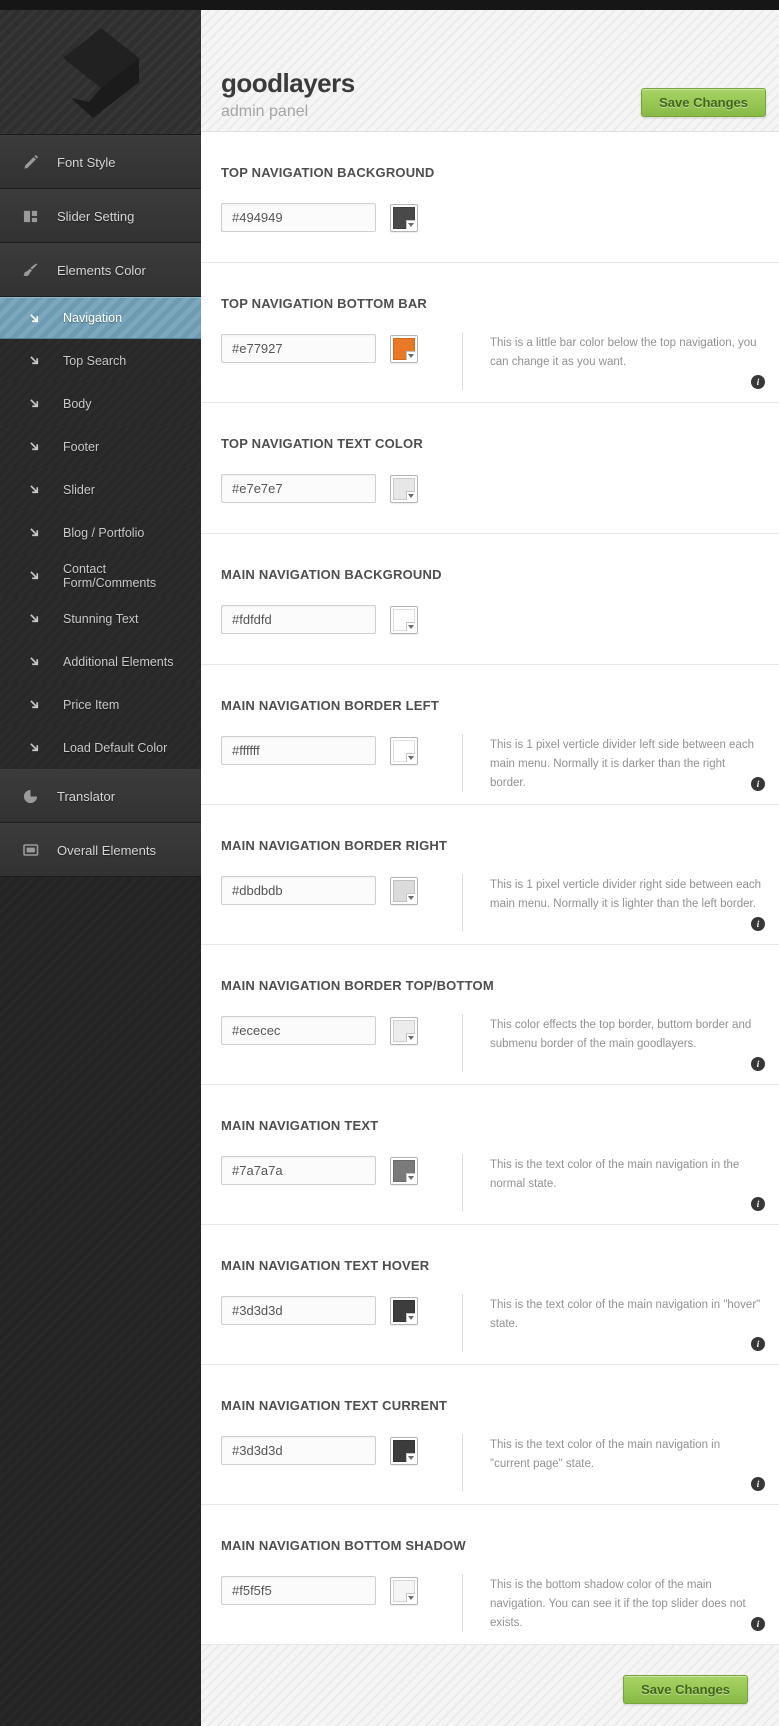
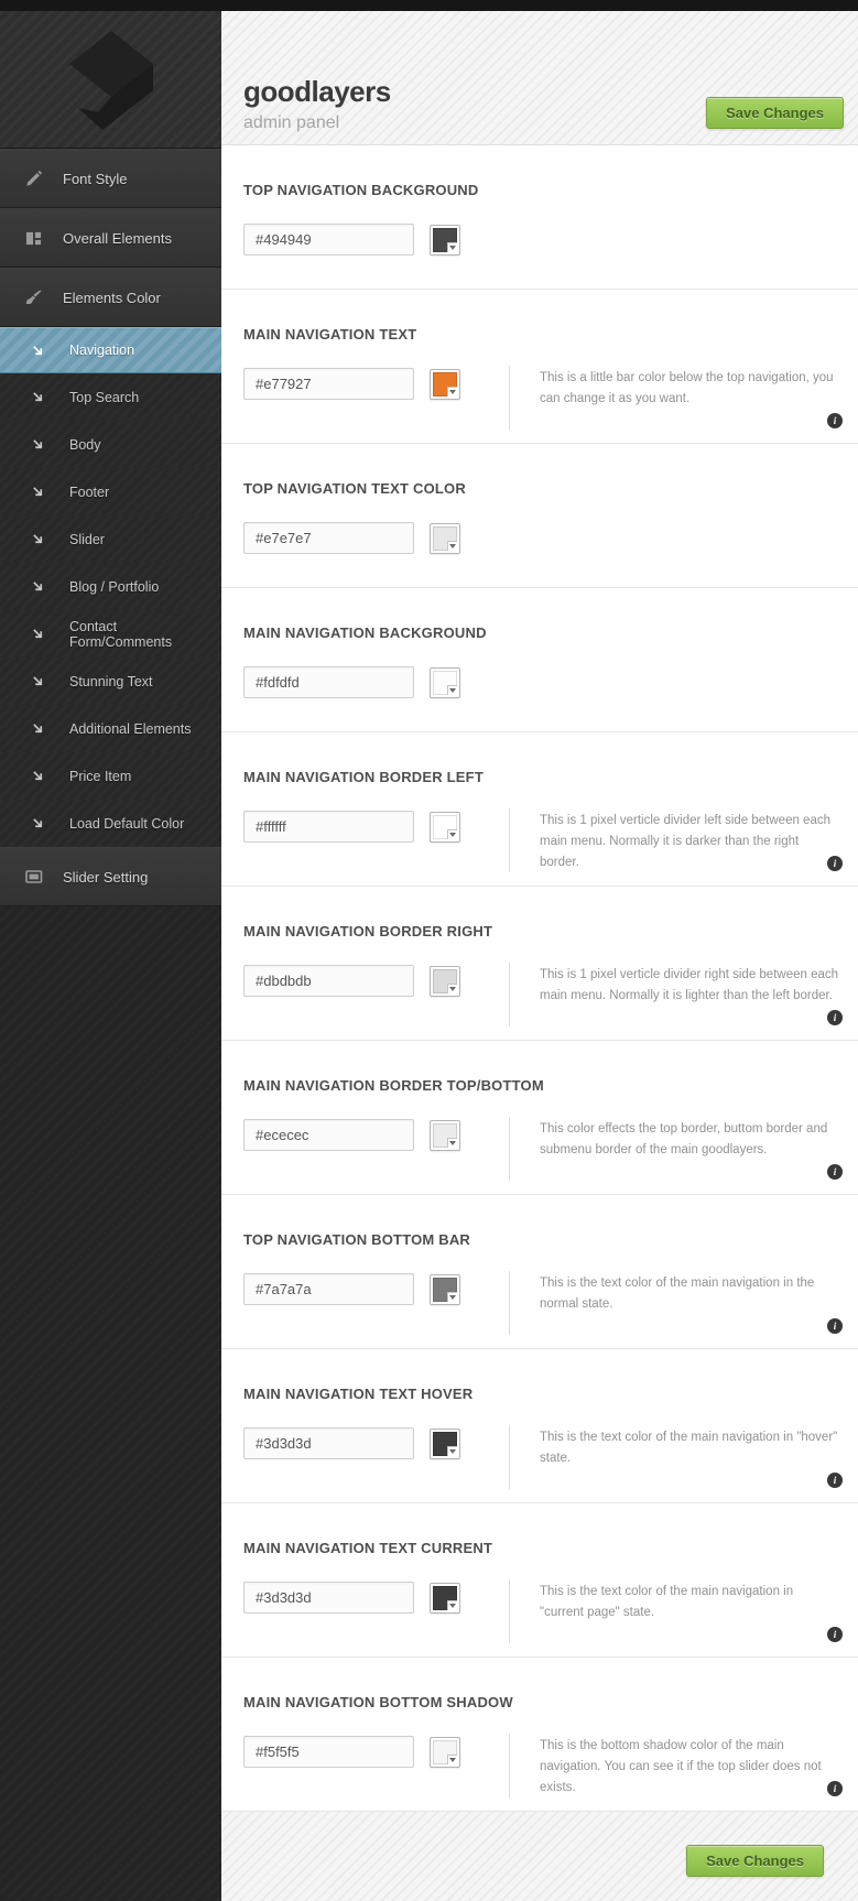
  Font Style
- Slider Setting
+ Overall Elements
  Elements Color
  Navigation
  Top Search
  Body
  Footer
  Slider
  Blog / Portfolio
  Contact Form/Comments
  Stunning Text
  Additional Elements
  Price Item
  Load Default Color
- Translator
- Overall Elements
+ Slider Setting
  goodlayers
  admin panel
  Save Changes
  TOP NAVIGATION BACKGROUND
  #494949
- TOP NAVIGATION BOTTOM BAR
+ MAIN NAVIGATION TEXT
  #e77927
  This is a little bar color below the top navigation, you can change it as you want.
  i
  TOP NAVIGATION TEXT COLOR
  #e7e7e7
  MAIN NAVIGATION BACKGROUND
  #fdfdfd
  MAIN NAVIGATION BORDER LEFT
  #ffffff
  This is 1 pixel verticle divider left side between each main menu. Normally it is darker than the right border.
  i
  MAIN NAVIGATION BORDER RIGHT
  #dbdbdb
  This is 1 pixel verticle divider right side between each main menu. Normally it is lighter than the left border.
  i
  MAIN NAVIGATION BORDER TOP/BOTTOM
  #ececec
  This color effects the top border, buttom border and submenu border of the main goodlayers.
  i
- MAIN NAVIGATION TEXT
+ TOP NAVIGATION BOTTOM BAR
  #7a7a7a
  This is the text color of the main navigation in the normal state.
  i
  MAIN NAVIGATION TEXT HOVER
  #3d3d3d
  This is the text color of the main navigation in "hover" state.
  i
  MAIN NAVIGATION TEXT CURRENT
  #3d3d3d
  This is the text color of the main navigation in "current page" state.
  i
  MAIN NAVIGATION BOTTOM SHADOW
  #f5f5f5
  This is the bottom shadow color of the main navigation. You can see it if the top slider does not exists.
  i
  Save Changes
